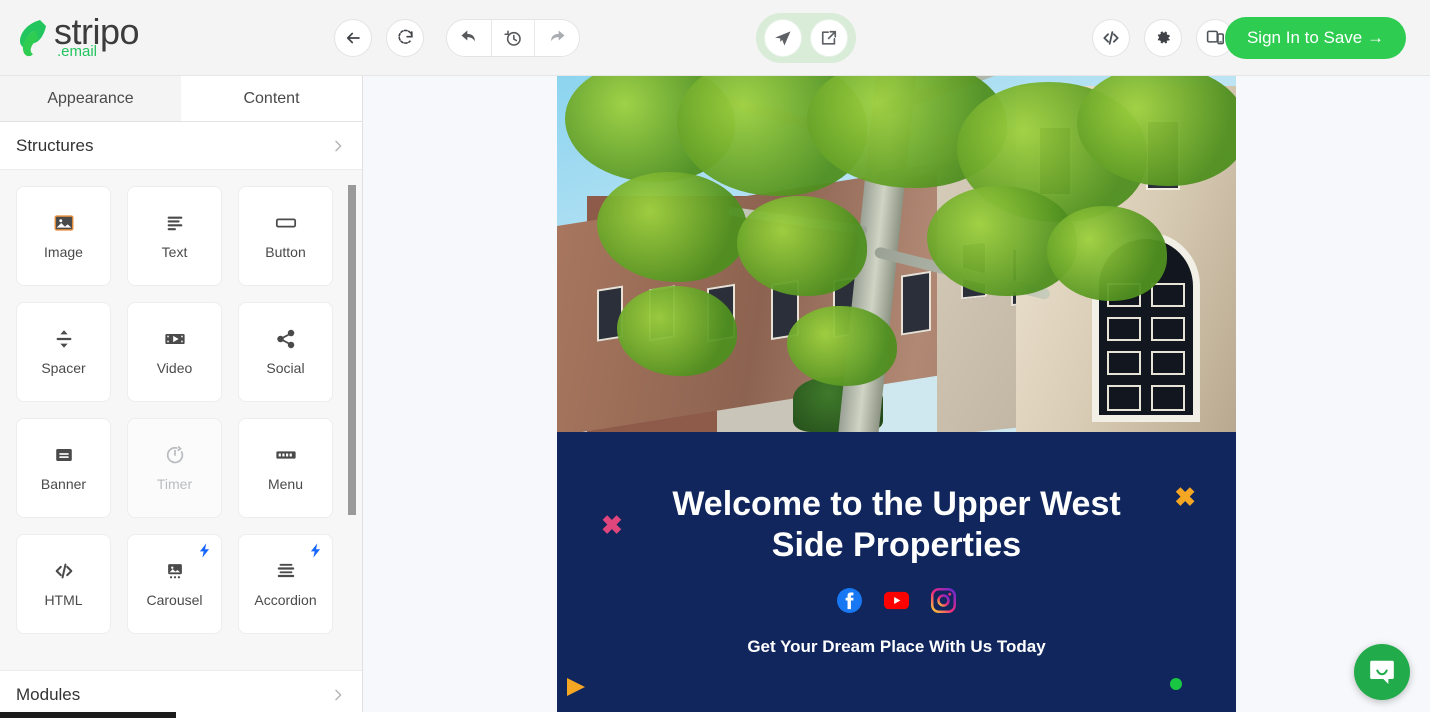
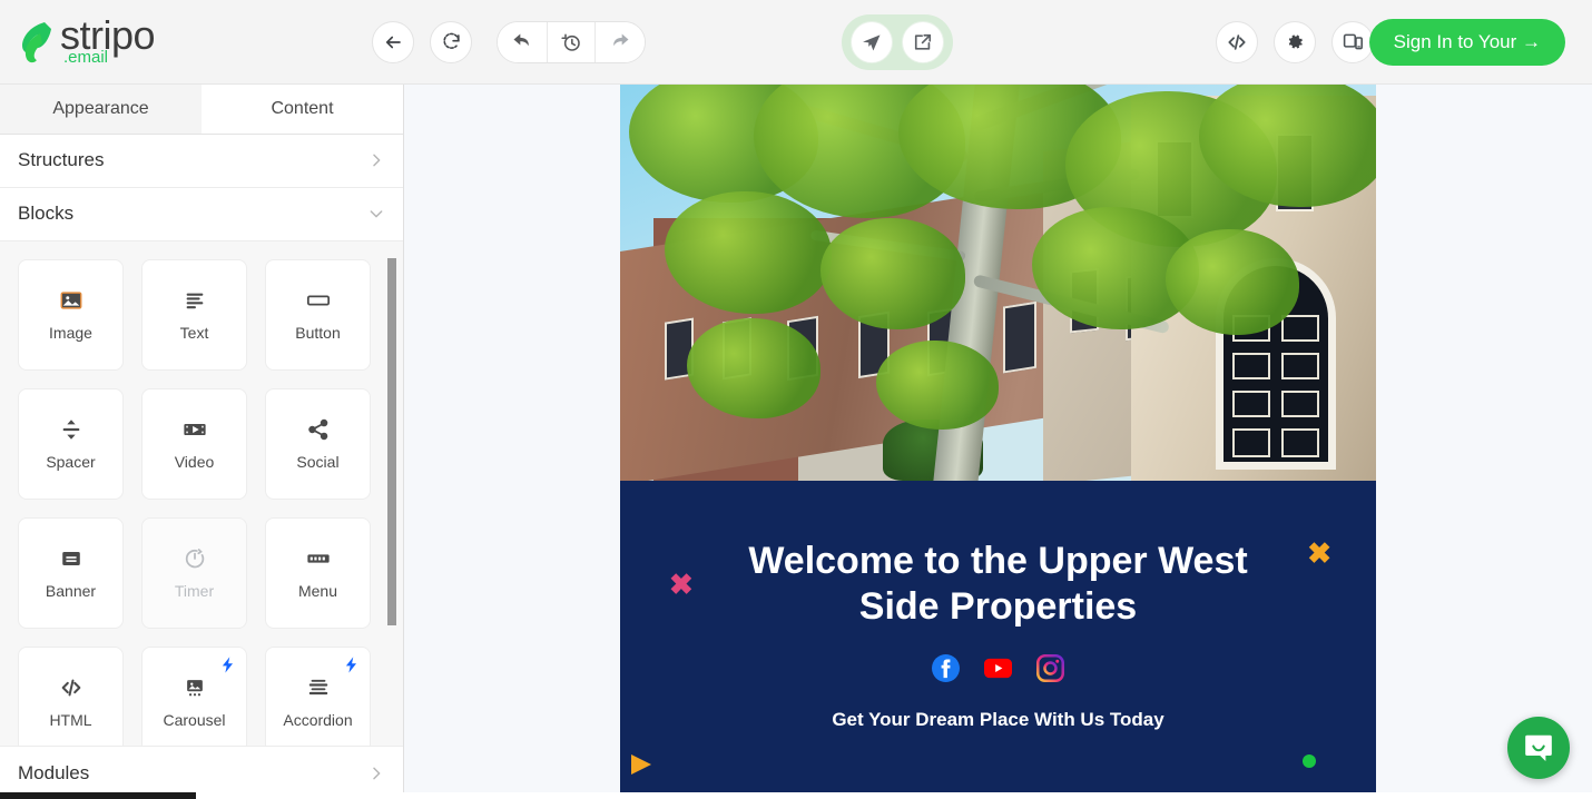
  stripo
  .email
- Sign In to Save →
+ Sign In to Your →
  Appearance
  Content
  Structures
+ Blocks
  Image
  Text
  Button
  Spacer
  Video
  Social
  Banner
  Timer
  Menu
  HTML
  Carousel
  Accordion
  Modules
  ✖
  ✖
  Welcome to the Upper West Side Properties
  Get Your Dream Place With Us Today
